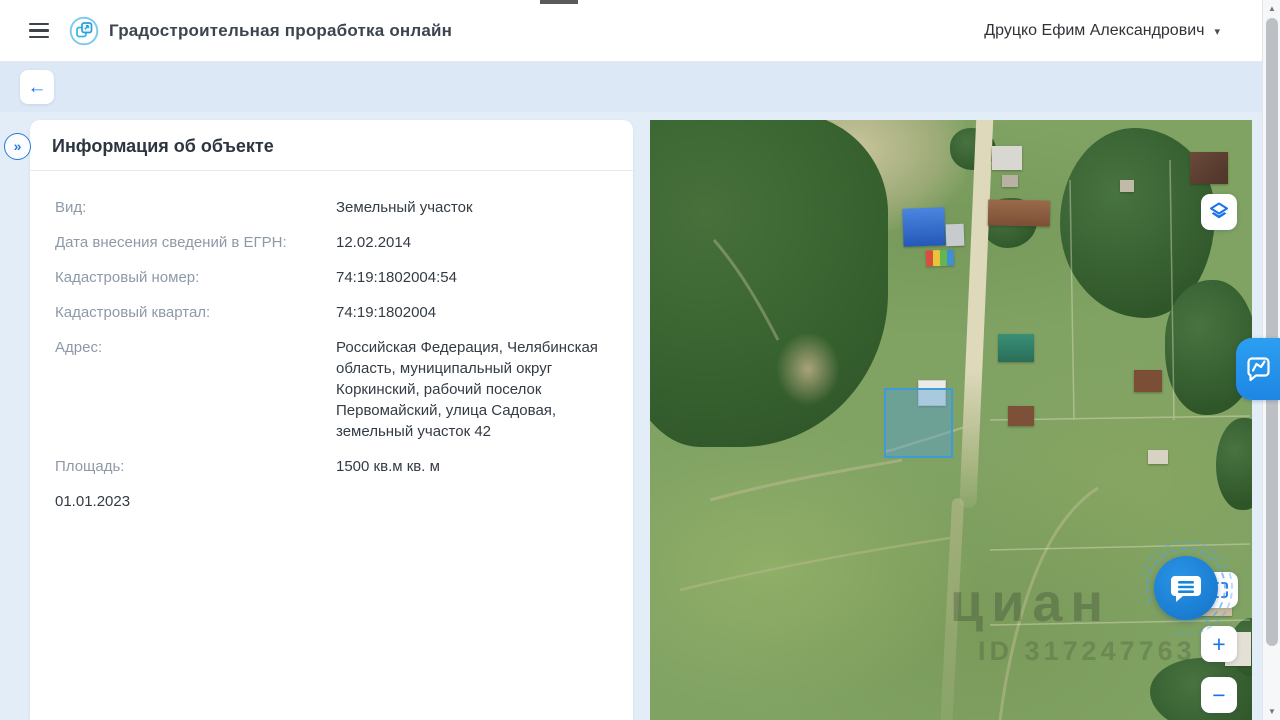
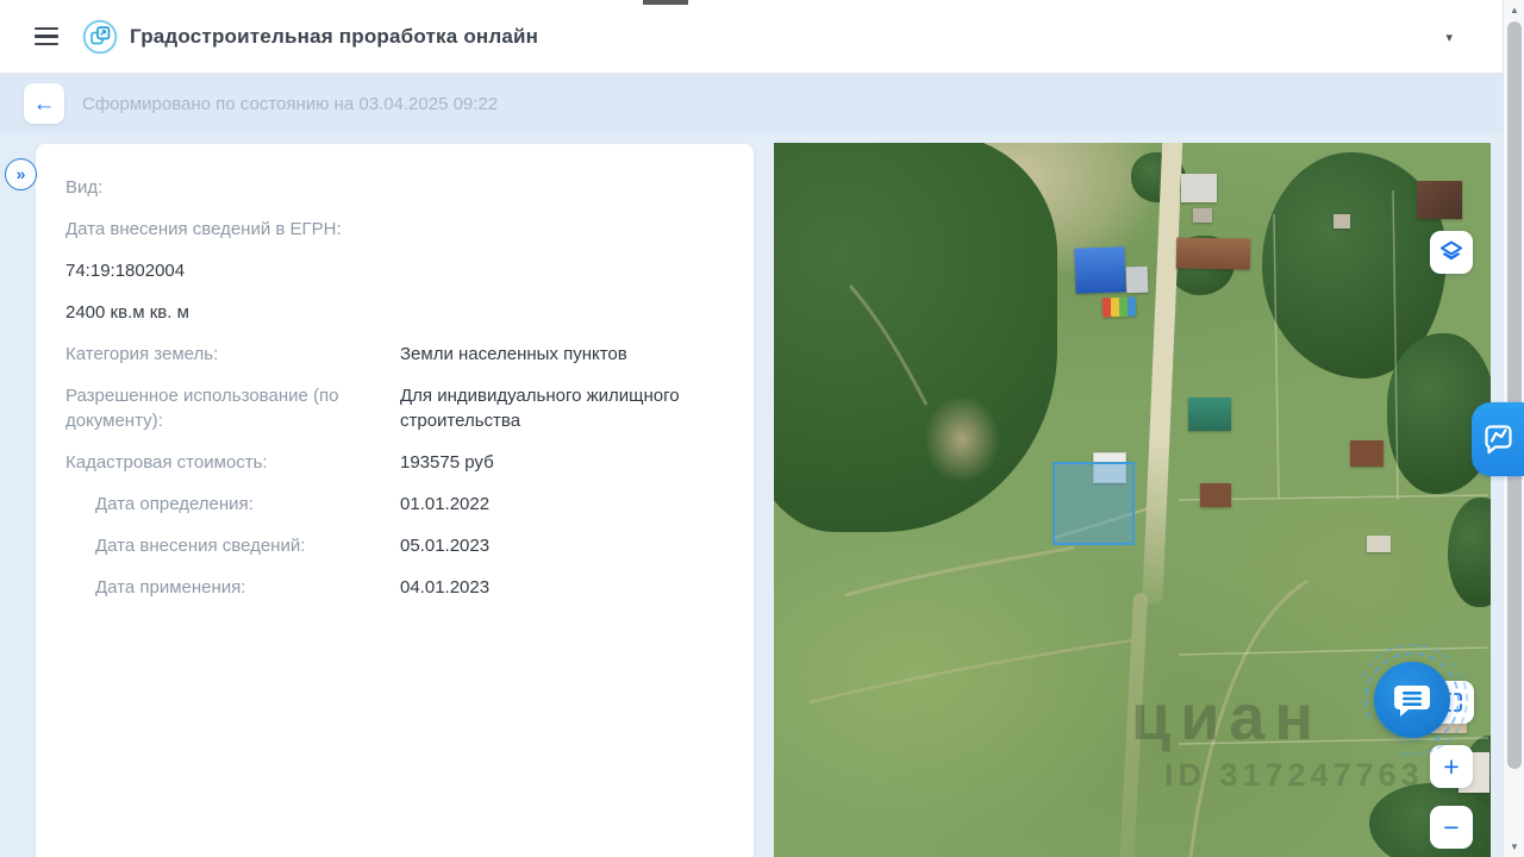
  Градостроительная проработка онлайн
- Друцко Ефим Александрович
  ▾
  ←
+ Сформировано по состоянию на 03.04.2025 09:22
  »
- Информация об объекте
  Вид:
- Земельный участок
  Дата внесения сведений в ЕГРН:
- 12.02.2014
- Кадастровый номер:
- 74:19:1802004:54
- Кадастровый квартал:
  74:19:1802004
- Адрес:
- Российская Федерация, Челябинская область, муниципальный округ Коркинский, рабочий поселок Первомайский, улица Садовая, земельный участок 42
- Площадь:
- 1500 кв.м кв. м
+ 2400 кв.м кв. м
+ Категория земель:
+ Земли населенных пунктов
+ Разрешенное использование (по документу):
+ Для индивидуального жилищного строительства
+ Кадастровая стоимость:
+ 193575 руб
+ Дата определения:
+ 01.01.2022
+ Дата внесения сведений:
+ 05.01.2023
+ Дата применения:
- 01.01.2023
+ 04.01.2023
  циан
  ID 317247763
  +
  −
  ▲
  ▼
